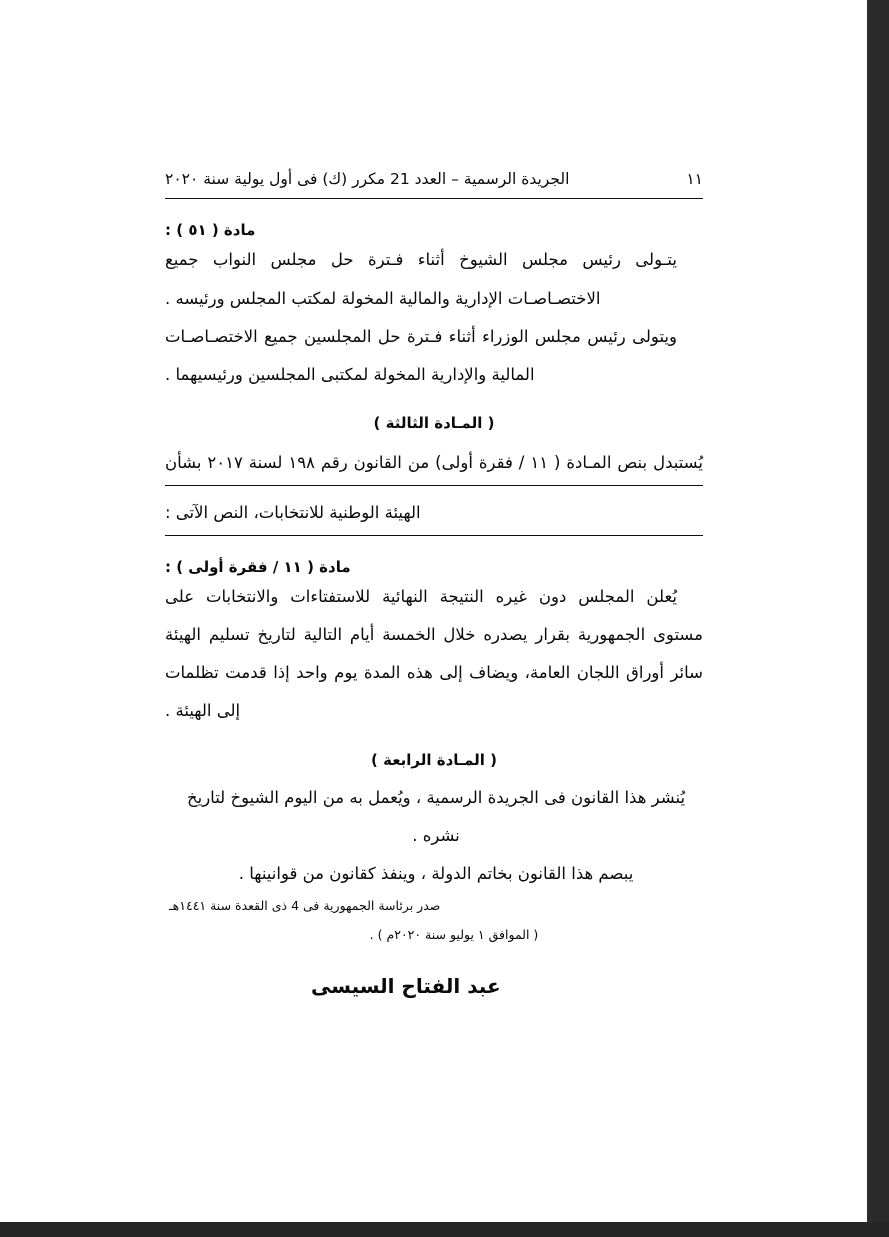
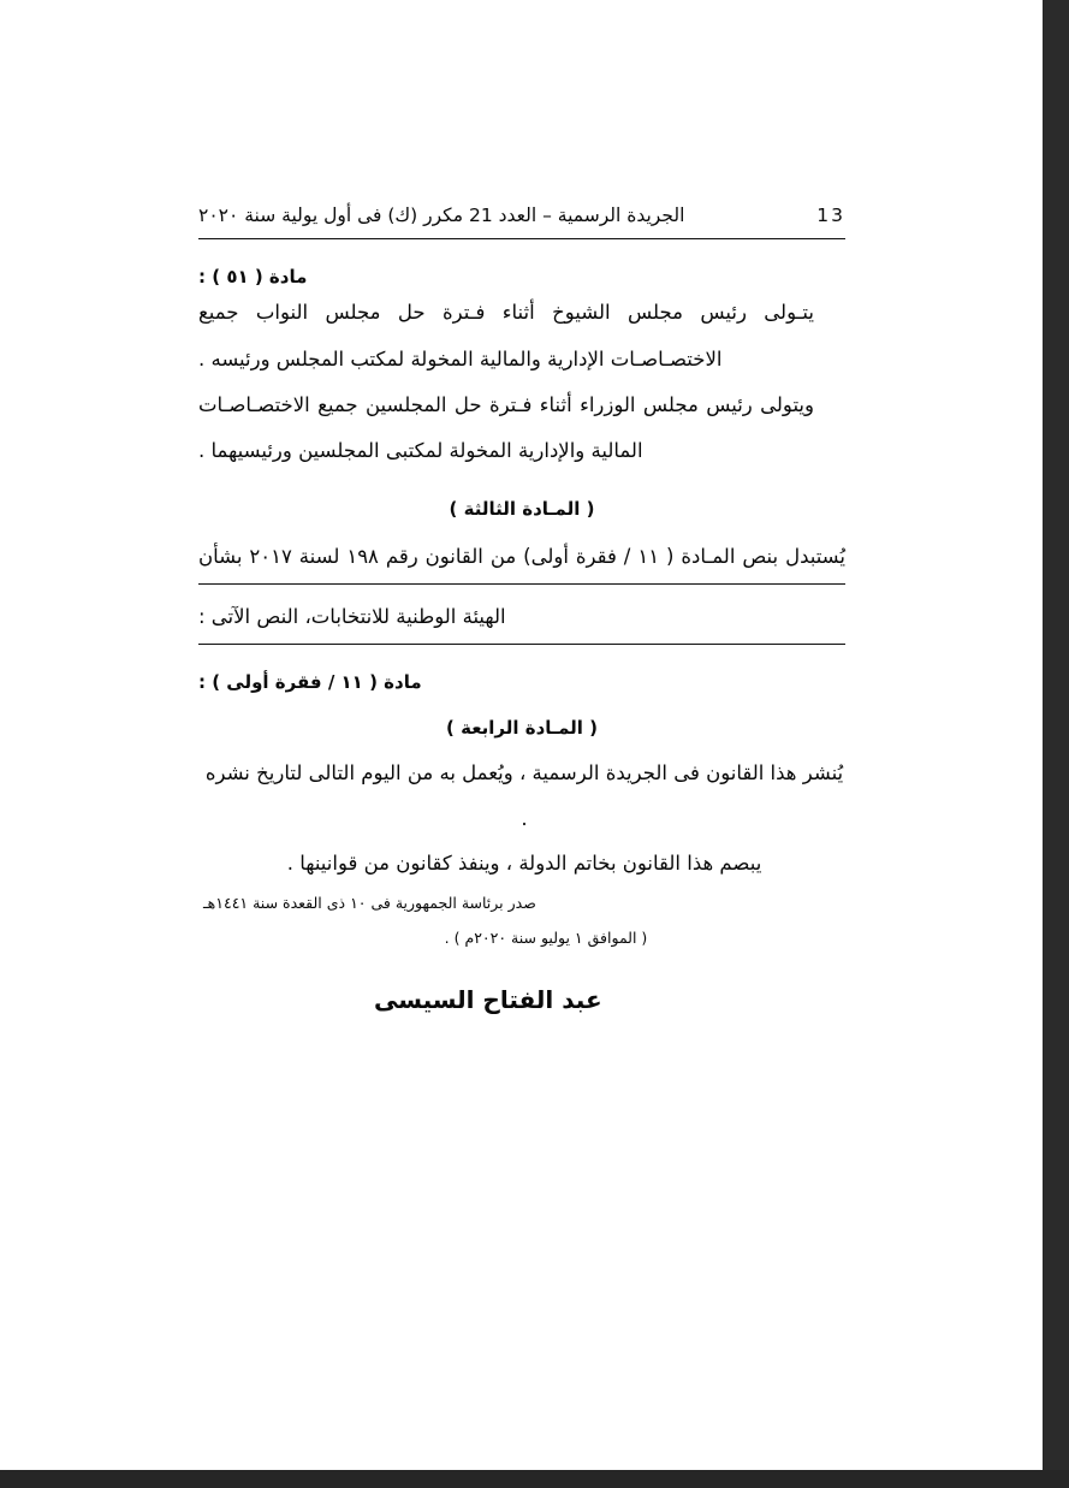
  الجريدة الرسمية – العدد 21 مكرر (ك) فى أول يولية سنة ٢٠٢٠
- ١١
+ 13
  مادة ( ٥١ ) :
  يتـولى رئيس مجلس الشيوخ أثناء فـترة حل مجلس النواب جميع الاختصـاصـات الإدارية والمالية المخولة لمكتب المجلس ورئيسه .
  ويتولى رئيس مجلس الوزراء أثناء فـترة حل المجلسين جميع الاختصـاصـات المالية والإدارية المخولة لمكتبى المجلسين ورئيسيهما .
  ( المـادة الثالثة )
  يُستبدل بنص المـادة ( ١١ / فقرة أولى) من القانون رقم ١٩٨ لسنة ٢٠١٧ بشأن
  الهيئة الوطنية للانتخابات، النص الآتى :
  مادة ( ١١ / فقرة أولى ) :
- يُعلن المجلس دون غيره النتيجة النهائية للاستفتاءات والانتخابات على مستوى الجمهورية بقرار يصدره خلال الخمسة أيام التالية لتاريخ تسليم الهيئة سائر أوراق اللجان العامة، ويضاف إلى هذه المدة يوم واحد إذا قدمت تظلمات إلى الهيئة .
  ( المـادة الرابعة )
- يُنشر هذا القانون فى الجريدة الرسمية ، ويُعمل به من اليوم الشيوخ لتاريخ نشره .
+ يُنشر هذا القانون فى الجريدة الرسمية ، ويُعمل به من اليوم التالى لتاريخ نشره .
  يبصم هذا القانون بخاتم الدولة ، وينفذ كقانون من قوانينها .
- صدر برئاسة الجمهورية فى 4 ذى القعدة سنة ١٤٤١هـ
+ صدر برئاسة الجمهورية فى ١٠ ذى القعدة سنة ١٤٤١هـ
  ( الموافق ١ يوليو سنة ٢٠٢٠م ) .
  عبد الفتاح السيسى
